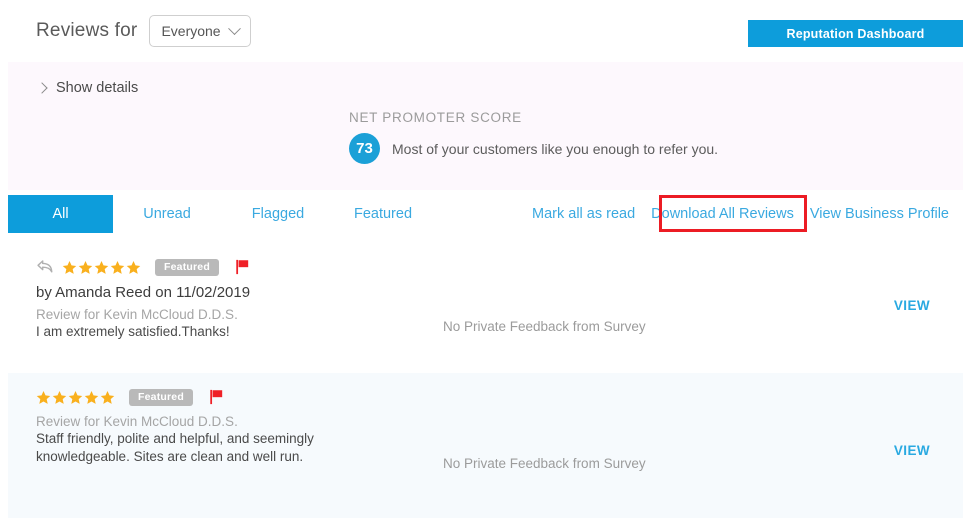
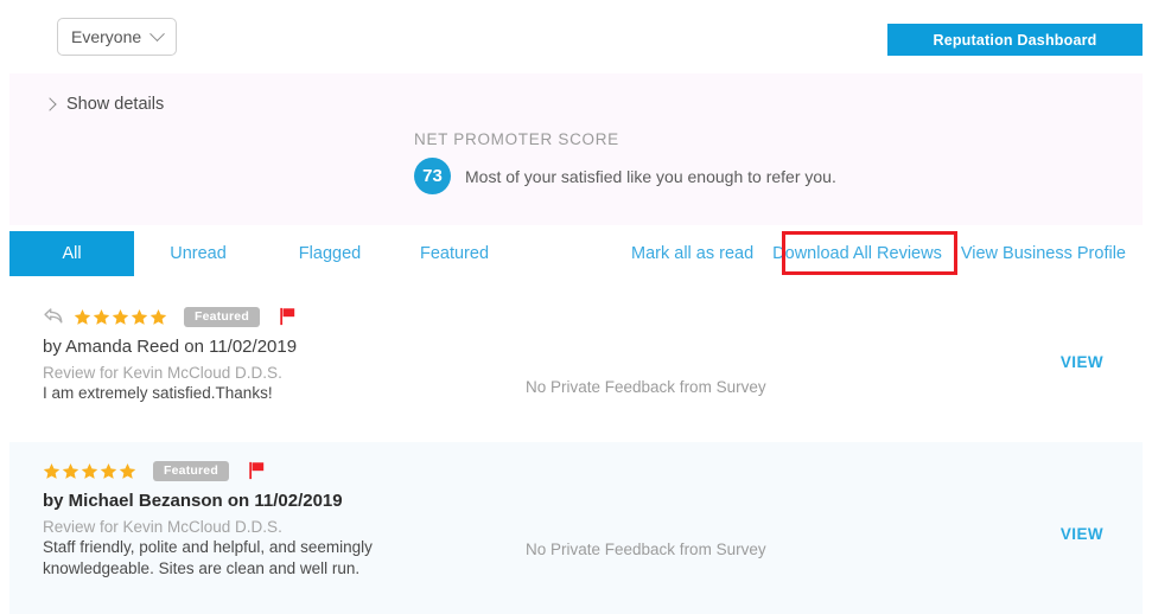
- Reviews for
  Everyone
  Reputation Dashboard
  Show details
  NET PROMOTER SCORE
  73
- Most of your customers like you enough to refer you.
+ Most of your satisfied like you enough to refer you.
  All
  Unread
  Flagged
  Featured
  Mark all as read
  Download All Reviews
  View Business Profile
  Featured
  by Amanda Reed on 11/02/2019
  Review for Kevin McCloud D.D.S.
  I am extremely satisfied.Thanks!
  No Private Feedback from Survey
  VIEW
  Featured
+ by Michael Bezanson on 11/02/2019
  Review for Kevin McCloud D.D.S.
  Staff friendly, polite and helpful, and seemingly knowledgeable. Sites are clean and well run.
  No Private Feedback from Survey
  VIEW
